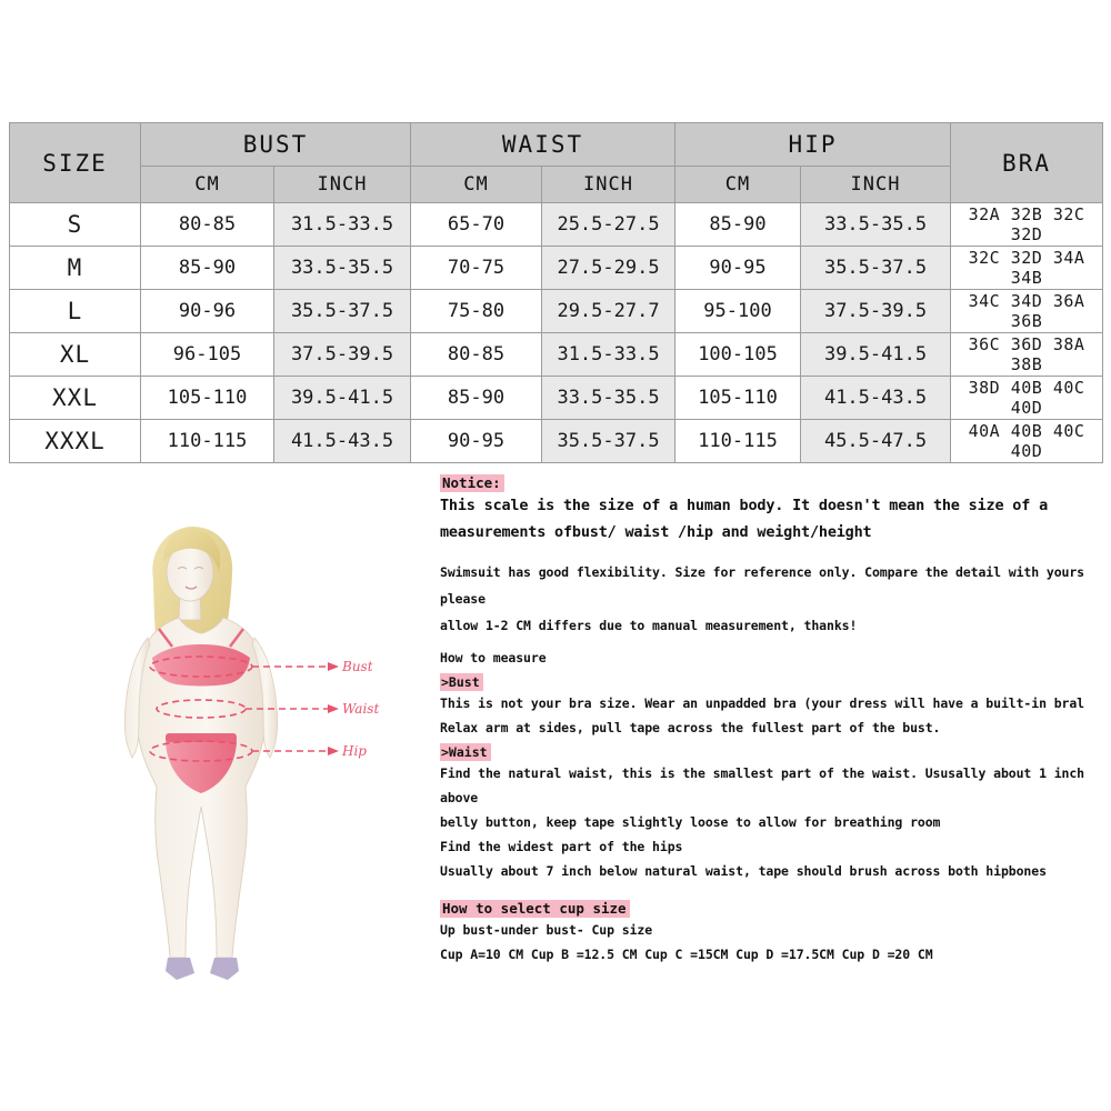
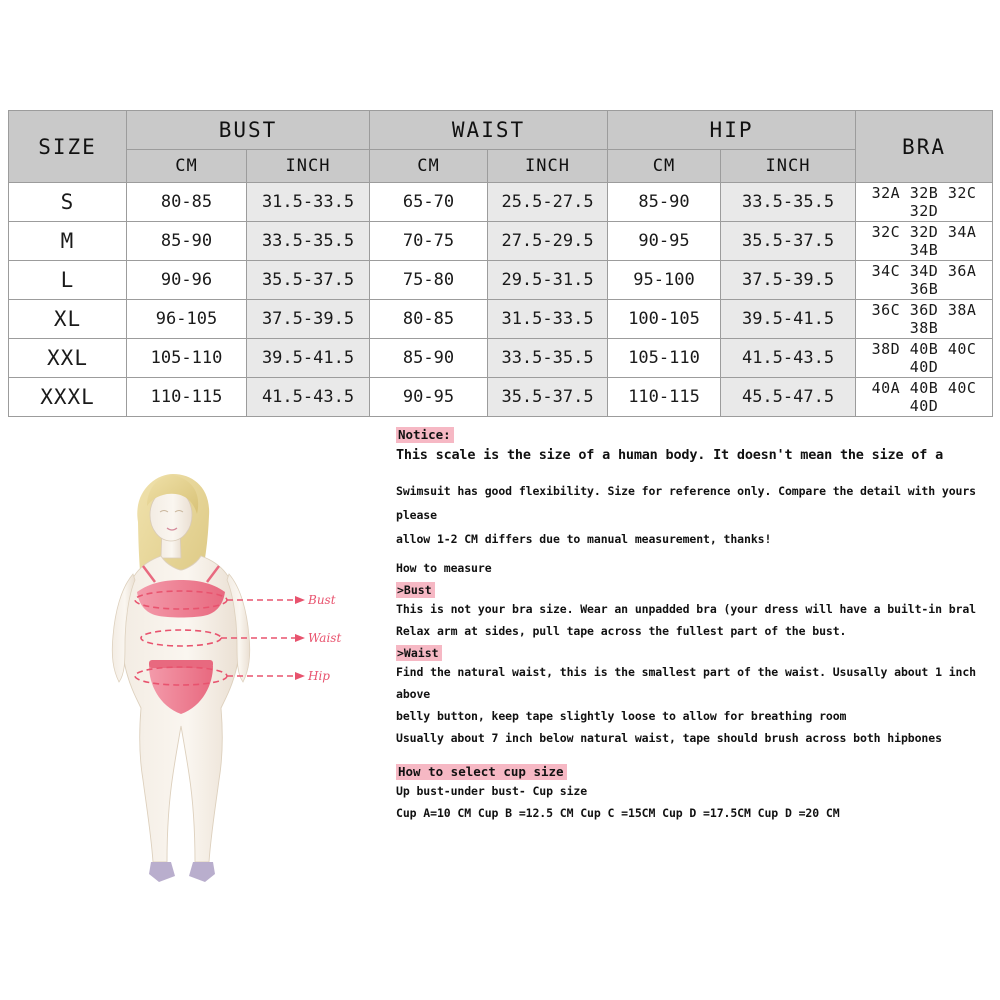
  SIZE	BUST	WAIST	HIP	BRA
  CM	INCH	CM	INCH	CM	INCH
  S	80-85	31.5-33.5	65-70	25.5-27.5	85-90	33.5-35.5	32A 32B 32C 32D
  M	85-90	33.5-35.5	70-75	27.5-29.5	90-95	35.5-37.5	32C 32D 34A 34B
- L	90-96	35.5-37.5	75-80	29.5-27.7	95-100	37.5-39.5	34C 34D 36A 36B
+ L	90-96	35.5-37.5	75-80	29.5-31.5	95-100	37.5-39.5	34C 34D 36A 36B
  XL	96-105	37.5-39.5	80-85	31.5-33.5	100-105	39.5-41.5	36C 36D 38A 38B
  XXL	105-110	39.5-41.5	85-90	33.5-35.5	105-110	41.5-43.5	38D 40B 40C 40D
  XXXL	110-115	41.5-43.5	90-95	35.5-37.5	110-115	45.5-47.5	40A 40B 40C 40D
  Bust
  Waist
  Hip
  Notice:
  This scale is the size of a human body. It doesn't mean the size of a
- measurements ofbust/ waist /hip and weight/height
  Swimsuit has good flexibility. Size for reference only. Compare the detail with yours please
  allow 1-2 CM differs due to manual measurement, thanks!
  How to measure
  >Bust
  This is not your bra size. Wear an unpadded bra (your dress will have a built-in bral
  Relax arm at sides, pull tape across the fullest part of the bust.
  >Waist
  Find the natural waist, this is the smallest part of the waist. Ususally about 1 inch above
  belly button, keep tape slightly loose to allow for breathing room
- Find the widest part of the hips
  Usually about 7 inch below natural waist, tape should brush across both hipbones
  How to select cup size
  Up bust-under bust- Cup size
  Cup A=10 CM Cup B =12.5 CM Cup C =15CM Cup D =17.5CM Cup D =20 CM
